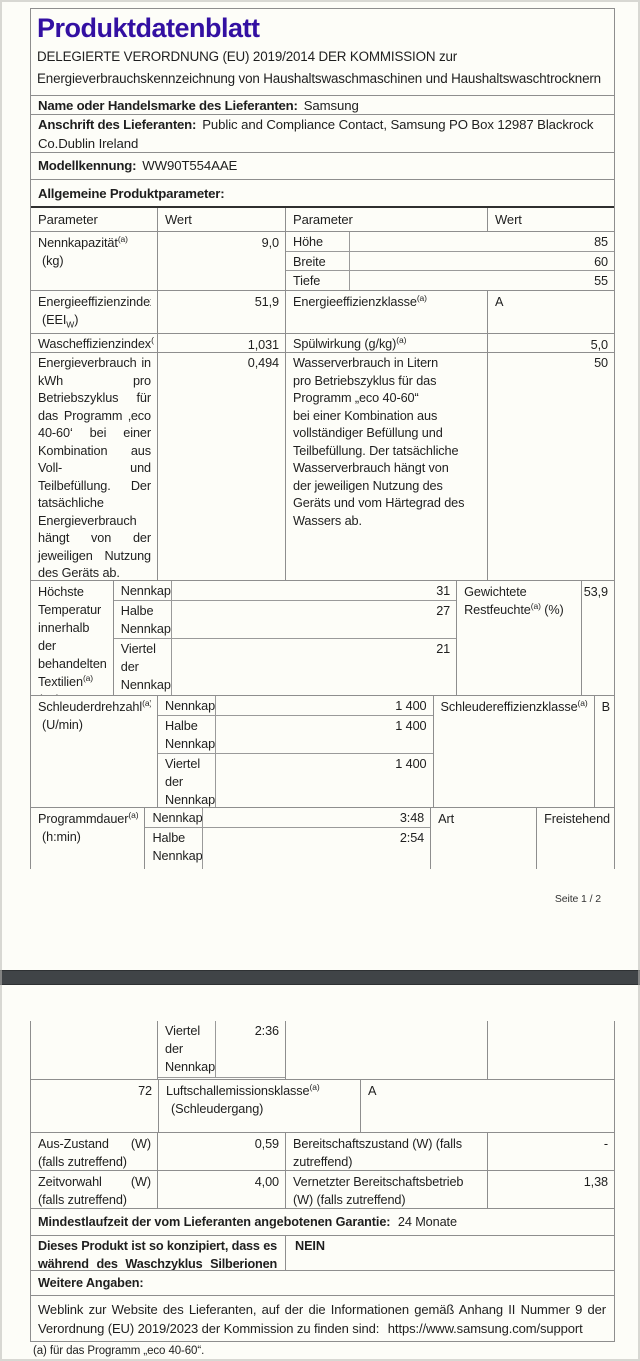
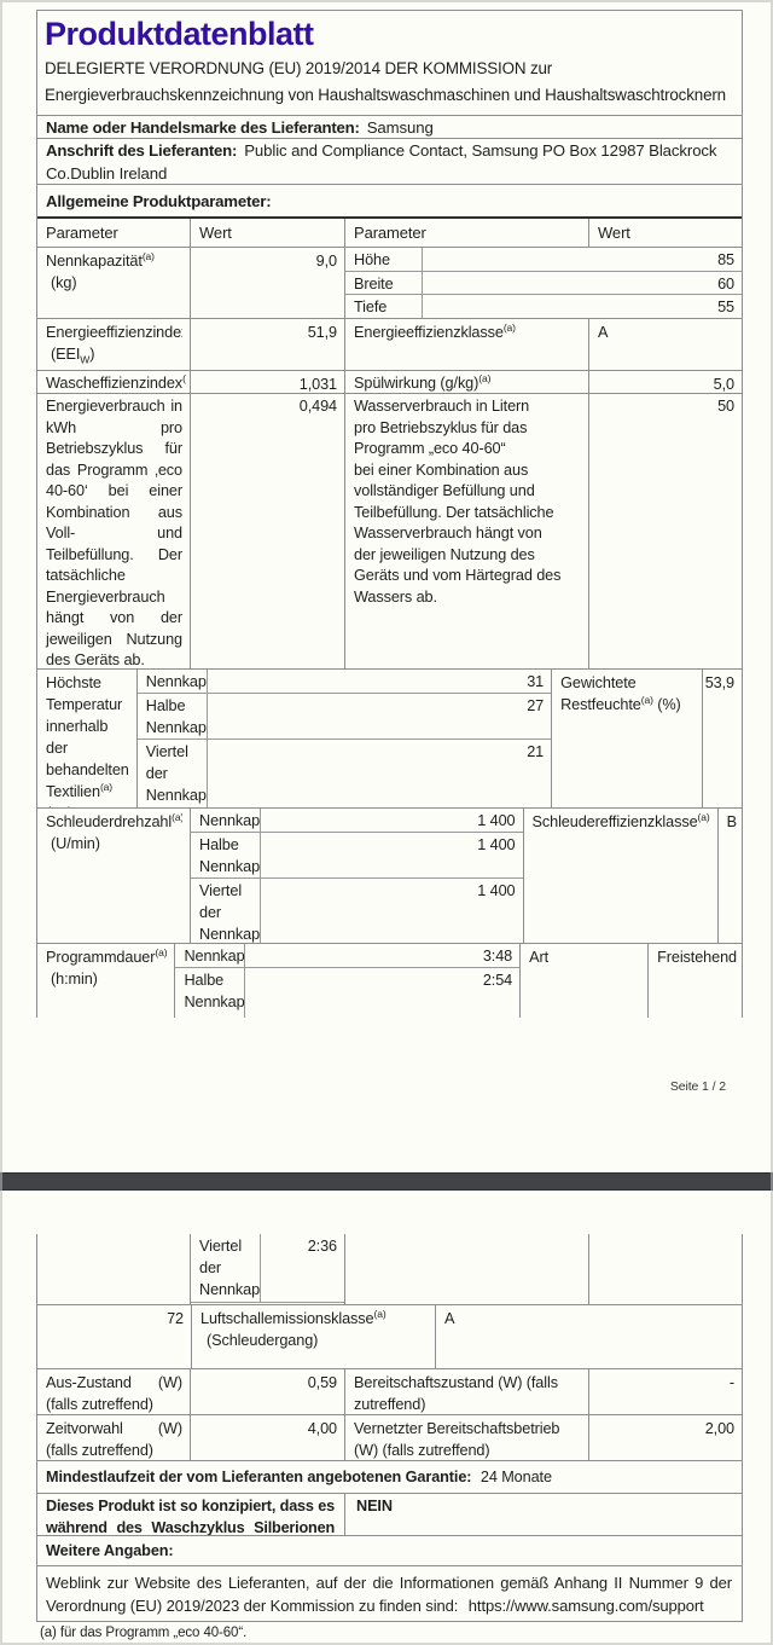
  Produktdatenblatt
  DELEGIERTE VERORDNUNG (EU) 2019/2014 DER KOMMISSION zur
  Energieverbrauchskennzeichnung von Haushaltswaschmaschinen und Haushaltswaschtrocknern
  Name oder Handelsmarke des Lieferanten: Samsung
  Anschrift des Lieferanten: Public and Compliance Contact, Samsung PO Box 12987 Blackrock Co.Dublin Ireland
- Modellkennung: WW90T554AAE
  Allgemeine Produktparameter:
  Parameter
  Wert
  Parameter
  Wert
  Nennkapazität(a)
  (kg)
  9,0
  Höhe
  85
  Breite
  60
  Tiefe
  55
  Energieeffizienzinde
  (EEIW)
  51,9
  Energieeffizienzklasse(a)
  A
  Wascheffizienzindex(
  1,031
  Spülwirkung (g/kg)(a)
  5,0
  Energieverbrauch in kWh pro Betriebszyklus für das Programm ‚eco 40-60‘ bei einer Kombination aus Voll- und Teilbefüllung. Der tatsächliche Energieverbrauch hängt von der jeweiligen Nutzung des Geräts ab.
  0,494
  Wasserverbrauch in Litern
  pro Betriebszyklus für das
  Programm „eco 40-60“
  bei einer Kombination aus
  vollständiger Befüllung und
  Teilbefüllung. Der tatsächliche
  Wasserverbrauch hängt von
  der jeweiligen Nutzung des
  Geräts und vom Härtegrad des
  Wassers ab.
  50
  Höchste Temperatur innerhalb der behandelten Textilien(a)
  31
  Halbe
  27
  Viertel der
  21
  Gewichtete Restfeuchte(a) (%)
  53,9
  Schleuderdrehzahl(a)
  (U/min)
  1 400
  Halbe
  1 400
  Viertel der
  1 400
  Schleudereffizienzklasse(a)
  B
  Programmdauer(a)
  (h:min)
  3:48
  Halbe
  2:54
  Art
  Freistehend
  Seite 1 / 2
  Viertel der
  2:36
  72
  Luftschallemissionsklasse(a)
  (Schleudergang)
  A
  Aus-Zustand (W) (falls zutreffend)
  0,59
  Bereitschaftszustand (W) (falls zutreffend)
  -
  Zeitvorwahl (W) (falls zutreffend)
  4,00
  Vernetzter Bereitschaftsbetrieb (W) (falls zutreffend)
- 1,38
+ 2,00
  Mindestlaufzeit der vom Lieferanten angebotenen Garantie: 24 Monate
  Dieses Produkt ist so konzipiert, dass es während des Waschzyklus Silberionen
  NEIN
  Weitere Angaben:
  Weblink zur Website des Lieferanten, auf der die Informationen gemäß Anhang II Nummer 9 der Verordnung (EU) 2019/2023 der Kommission zu finden sind: https://www.samsung.com/support
  (a) für das Programm „eco 40-60“.
